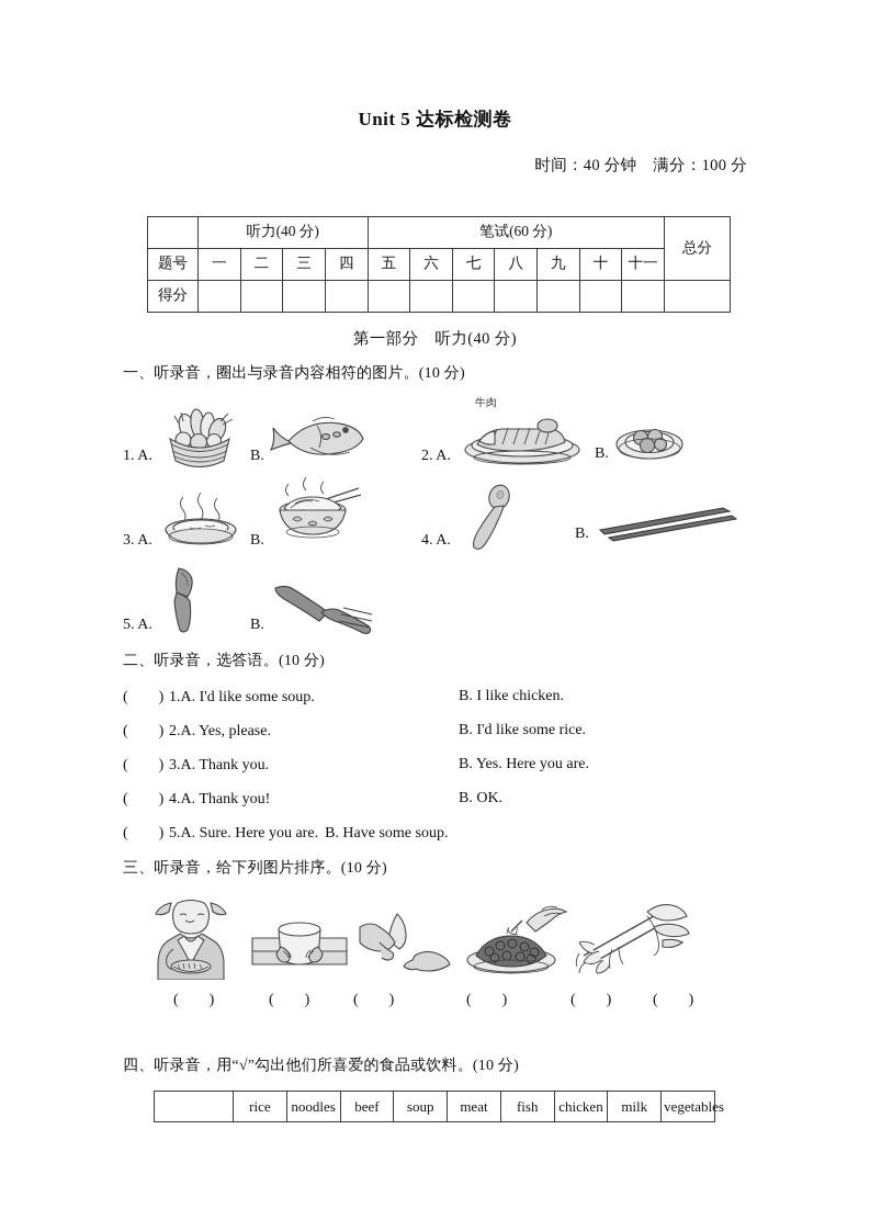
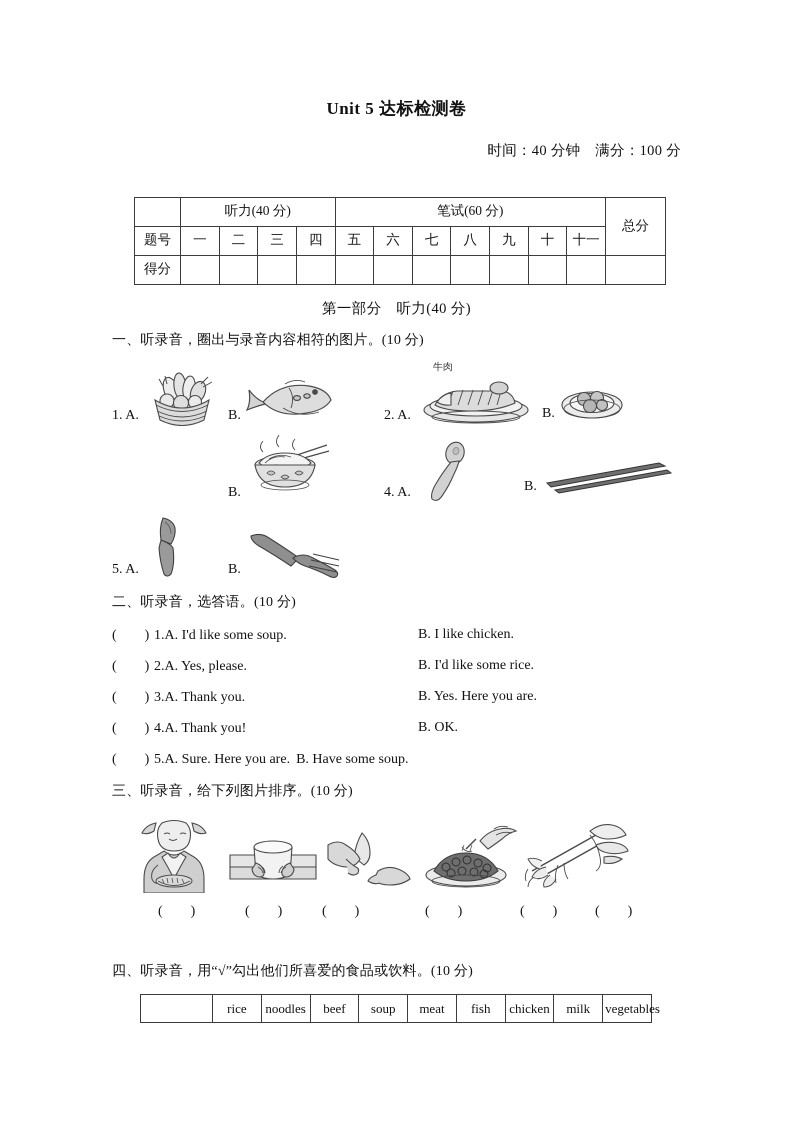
  Unit 5 达标检测卷
  时间：40 分钟 满分：100 分
  	听力(40 分)	笔试(60 分)	总分
  题号	一	二	三	四	五	六	七	八	九	十	十一
  得分
  第一部分 听力(40 分)
  一、听录音，圈出与录音内容相符的图片。(10 分)
  1. A.
  B.
  2. A.
  牛肉
  B.
- 3. A.
  B.
  4. A.
  B.
  5. A.
  B.
  二、听录音，选答语。(10 分)
  ( ) 1.A. I'd like some soup.
  B. I like chicken.
  ( ) 2.A. Yes, please.
  B. I'd like some rice.
  ( ) 3.A. Thank you.
  B. Yes. Here you are.
  ( ) 4.A. Thank you!
  B. OK.
  ( ) 5.A. Sure. Here you are. B. Have some soup.
  三、听录音，给下列图片排序。(10 分)
  ( )
  ( )
  ( )
  ( )
  ( )
  ( )
  四、听录音，用“√”勾出他们所喜爱的食品或饮料。(10 分)
  	rice	noodles	beef	soup	meat	fish	chicken	milk	vegetables
